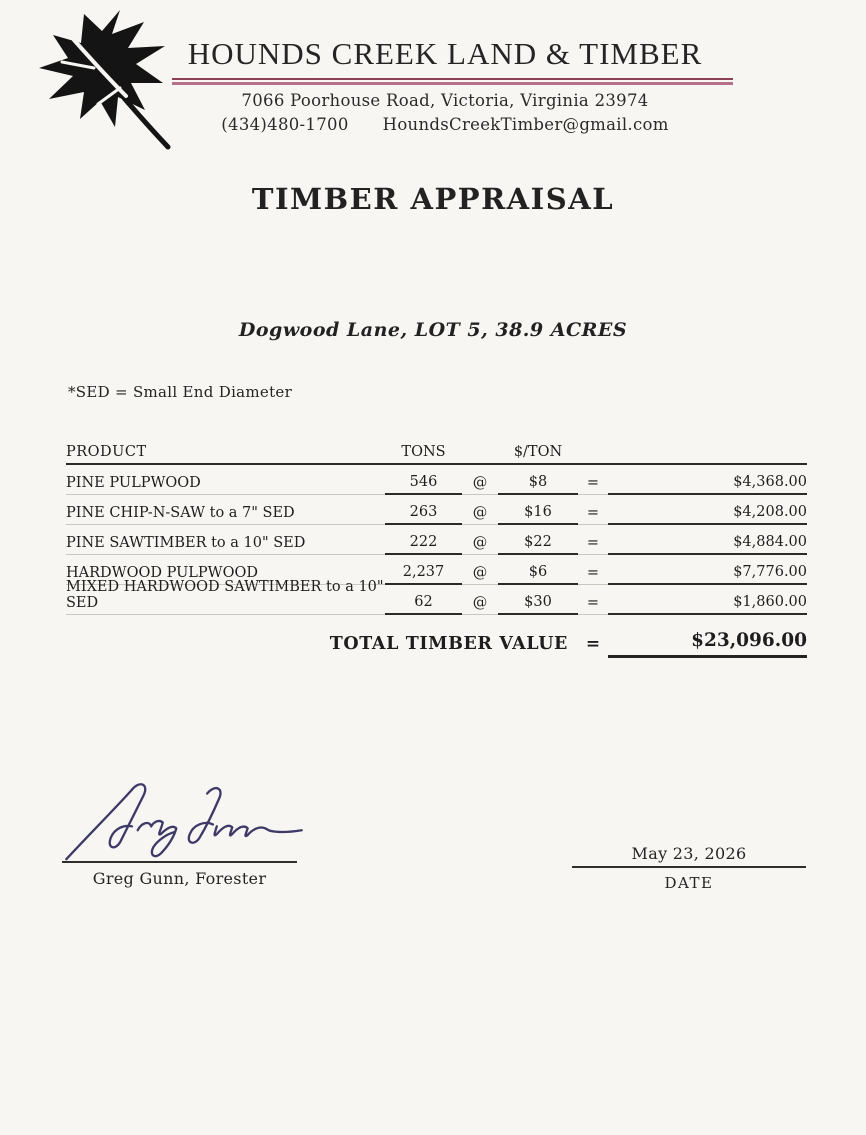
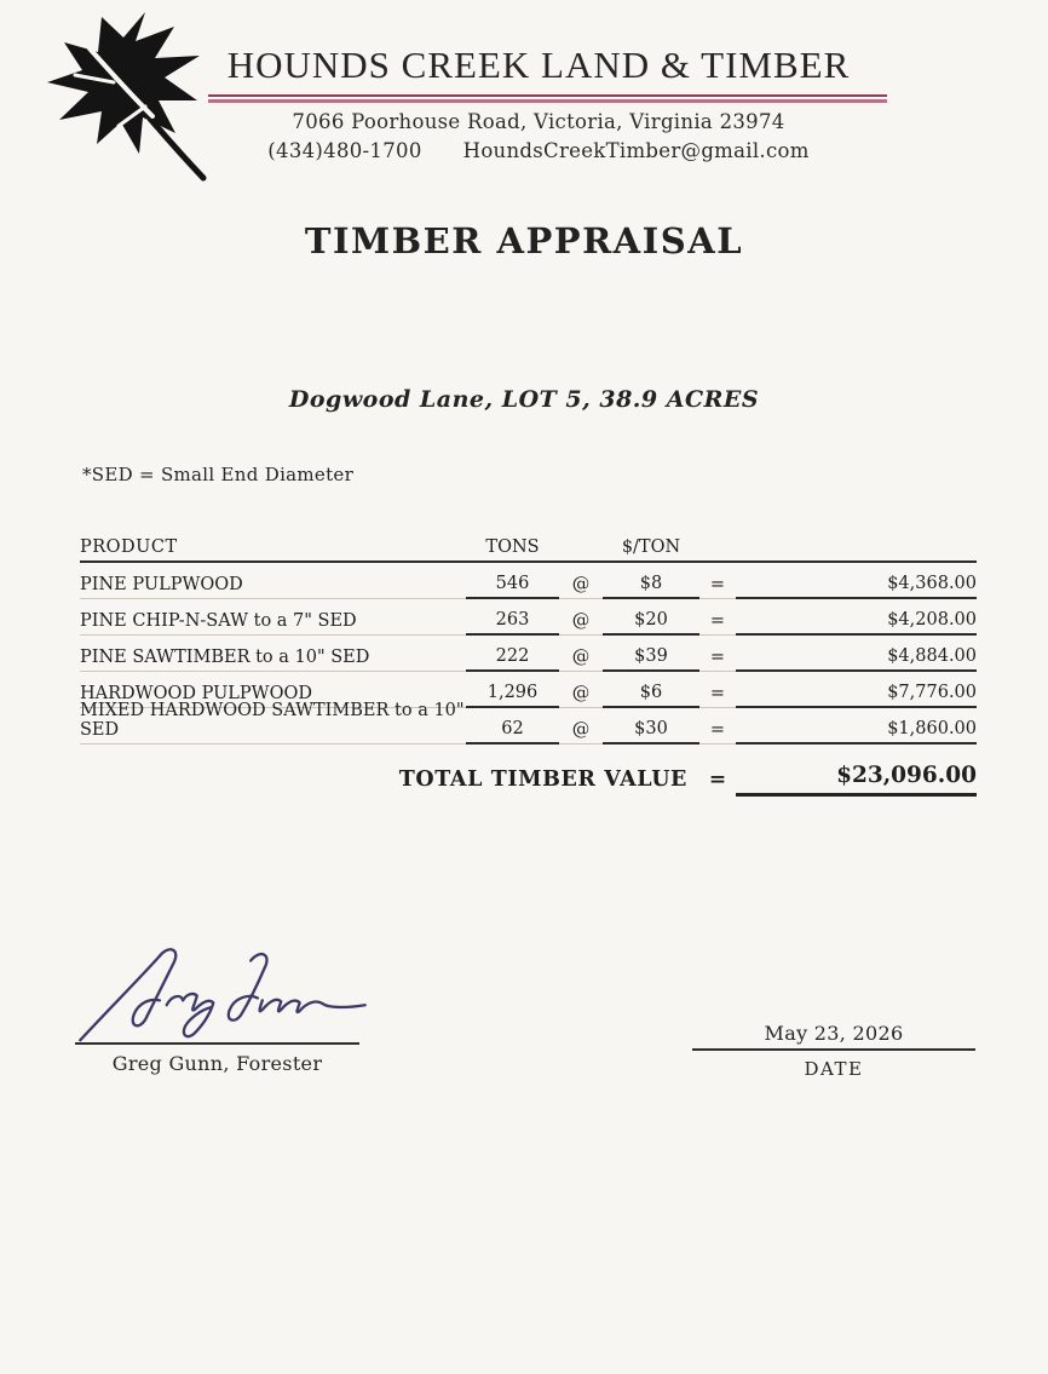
  HOUNDS CREEK LAND & TIMBER
  7066 Poorhouse Road, Victoria, Virginia 23974
  (434)480-1700 HoundsCreekTimber@gmail.com
  TIMBER APPRAISAL
  Dogwood Lane, LOT 5, 38.9 ACRES
  *SED = Small End Diameter
  PRODUCT
  TONS
  $/TON
  PINE PULPWOOD
  546
  @
  $8
  =
  $4,368.00
  PINE CHIP-N-SAW to a 7" SED
  263
  @
- $16
+ $20
  =
  $4,208.00
  PINE SAWTIMBER to a 10" SED
  222
  @
- $22
+ $39
  =
  $4,884.00
  HARDWOOD PULPWOOD
- 2,237
+ 1,296
  @
  $6
  =
  $7,776.00
  MIXED HARDWOOD SAWTIMBER to a 10" SED
  62
  @
  $30
  =
  $1,860.00
  TOTAL TIMBER VALUE
  =
  $23,096.00
  Greg Gunn, Forester
  May 23, 2026
  DATE
